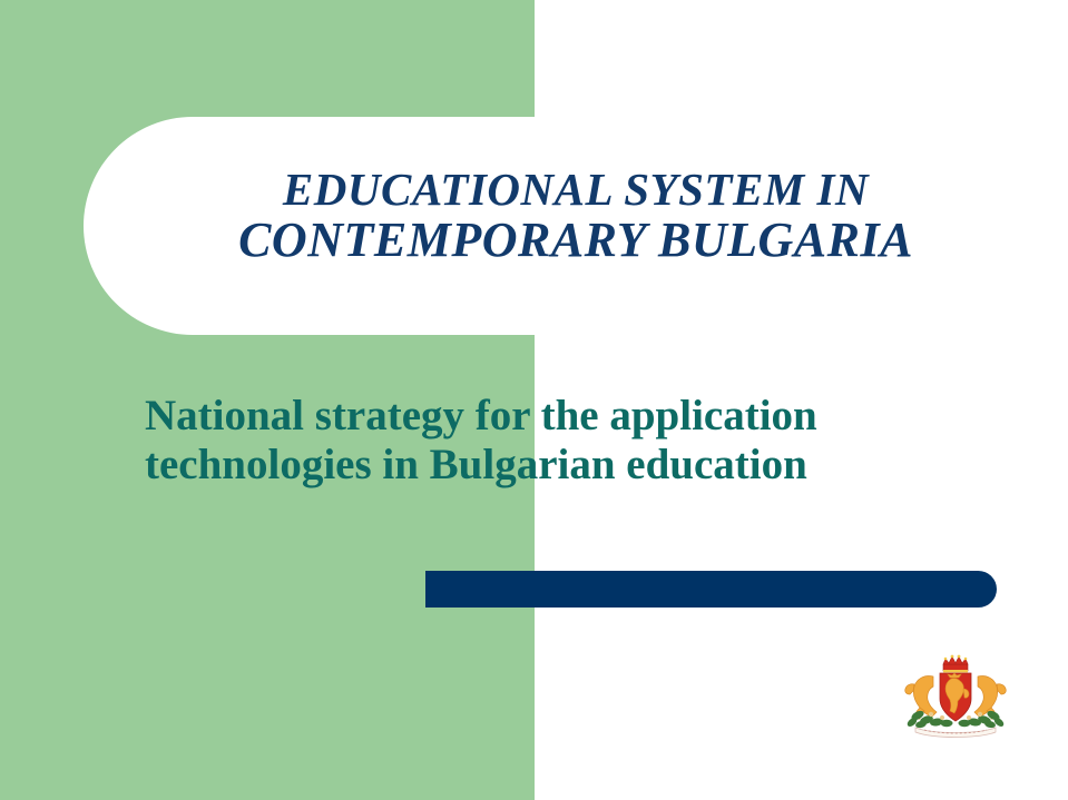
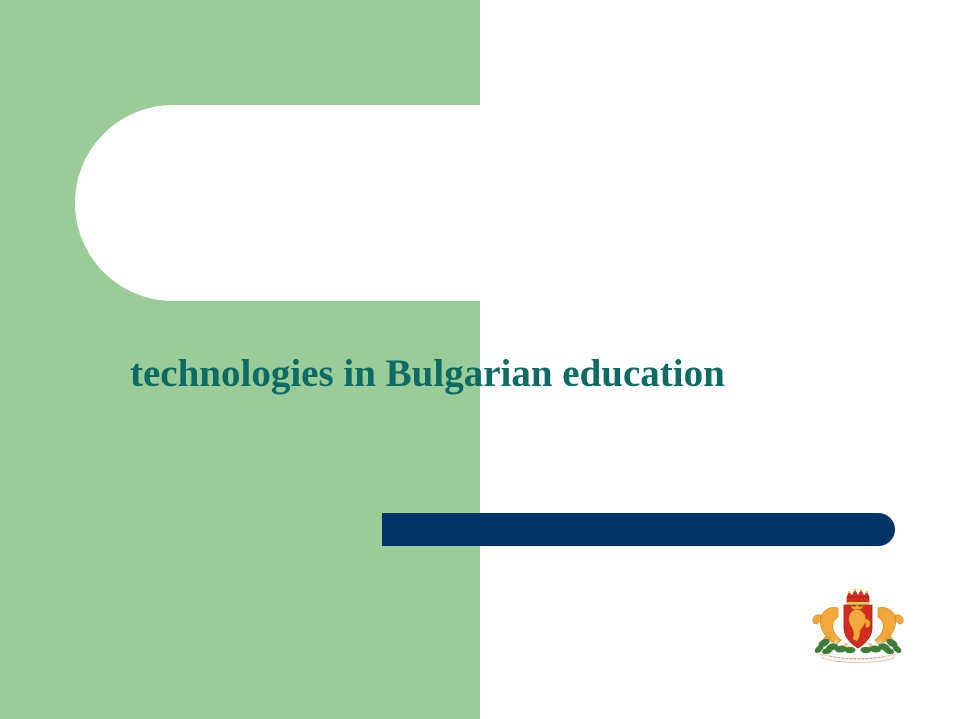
- EDUCATIONAL SYSTEM IN
- CONTEMPORARY BULGARIA
- National strategy for the application
  technologies in Bulgarian education
